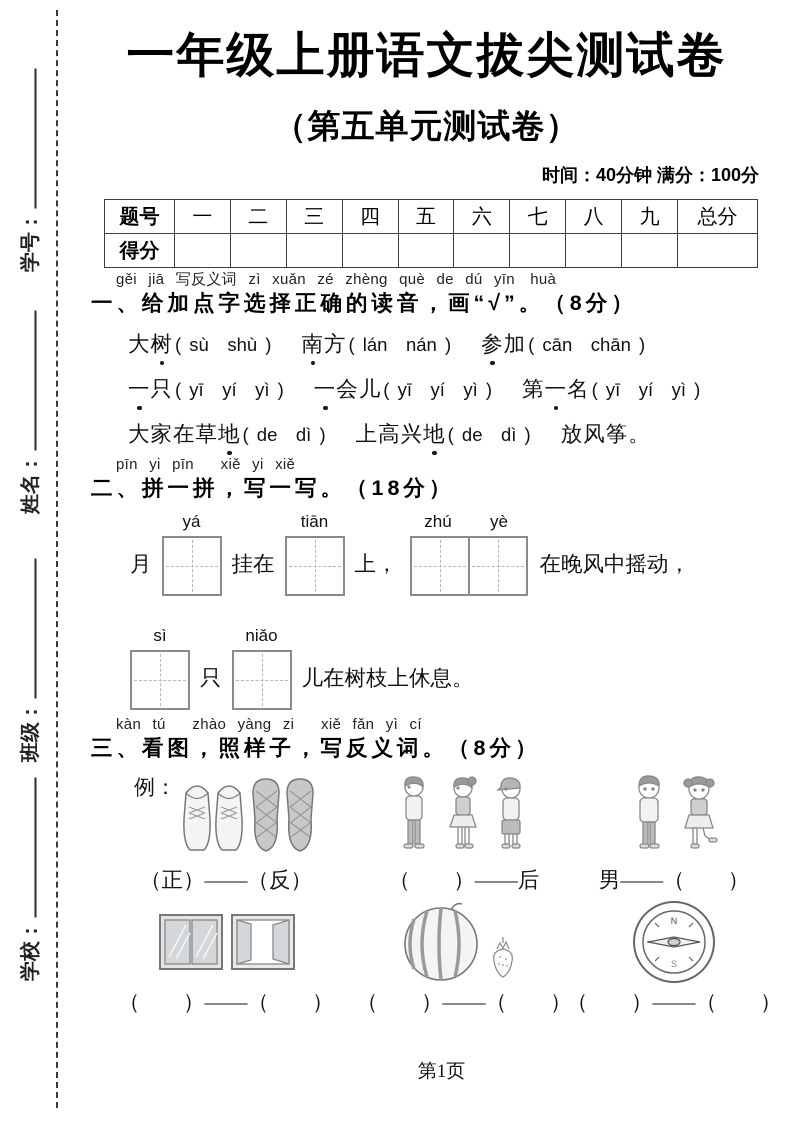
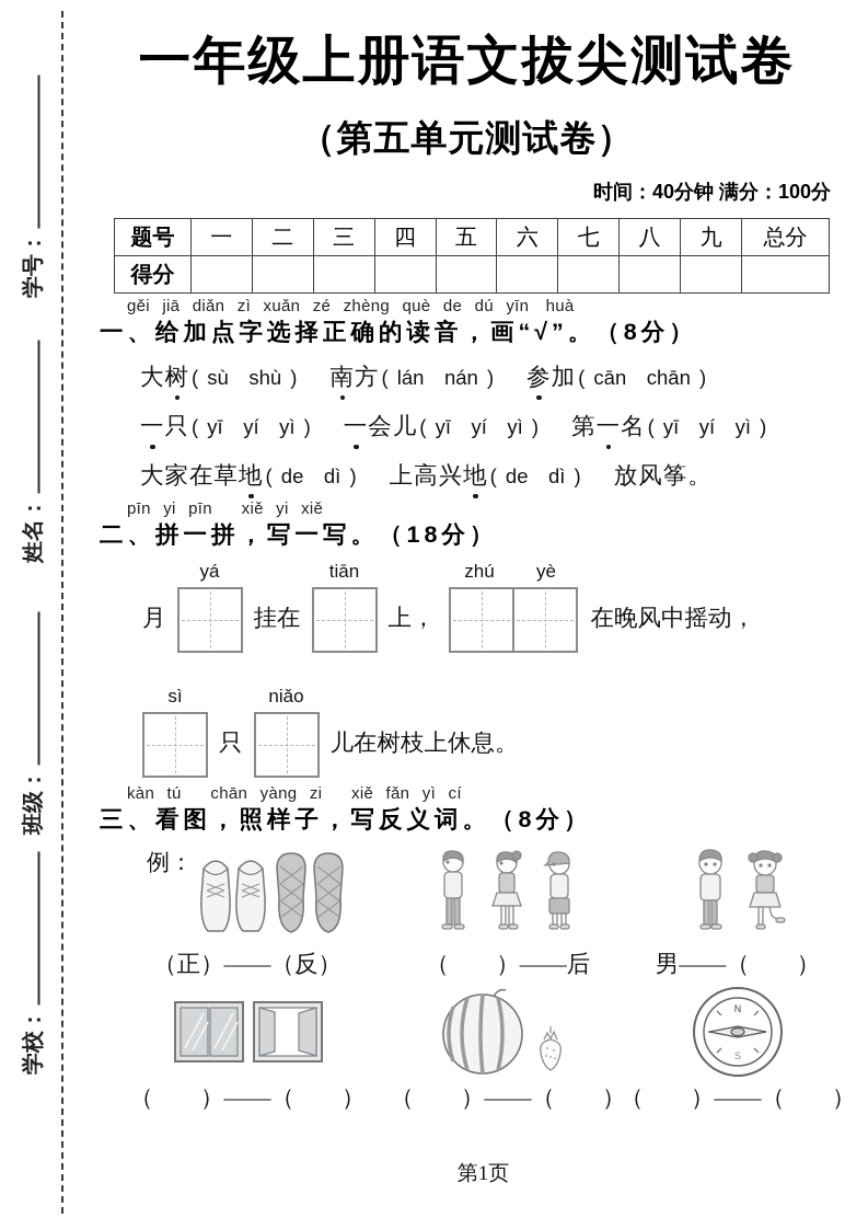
  一年级上册语文拔尖测试卷
  （第五单元测试卷）
  时间：40分钟 满分：100分
  题号	一	二	三	四	五	六	七	八	九	总分
  得分
- gěi jiā 写反义词 zì xuǎn zé zhèng què de dú yīn huà
+ gěi jiā diǎn zì xuǎn zé zhèng què de dú yīn huà
  一、给加点字选择正确的读音，画“√”。（8分）
  大树( sù shù ) 南方( lán nán ) 参加( cān chān )
  一只( yī yí yì ) 一会儿( yī yí yì ) 第一名( yī yí yì )
  大家在草地( de dì ) 上高兴地( de dì ) 放风筝。
  pīn yi pīn xiě yi xiě
  二、拼一拼，写一写。（18分）
  月
  yá
  挂在
  tiān
  上，
  zhú
  yè
  在晚风中摇动，
  sì
  只
  niǎo
  儿在树枝上休息。
- kàn tú zhào yàng zi xiě fǎn yì cí
+ kàn tú chān yàng zi xiě fǎn yì cí
  三、看图，照样子，写反义词。（8分）
  例：
  （正）——（反）
  （ ）——后
  男——（ ）
  （ ）——（ ）
  （ ）——（ ）
  N
  S
  （ ）——（ ）
  第1页
